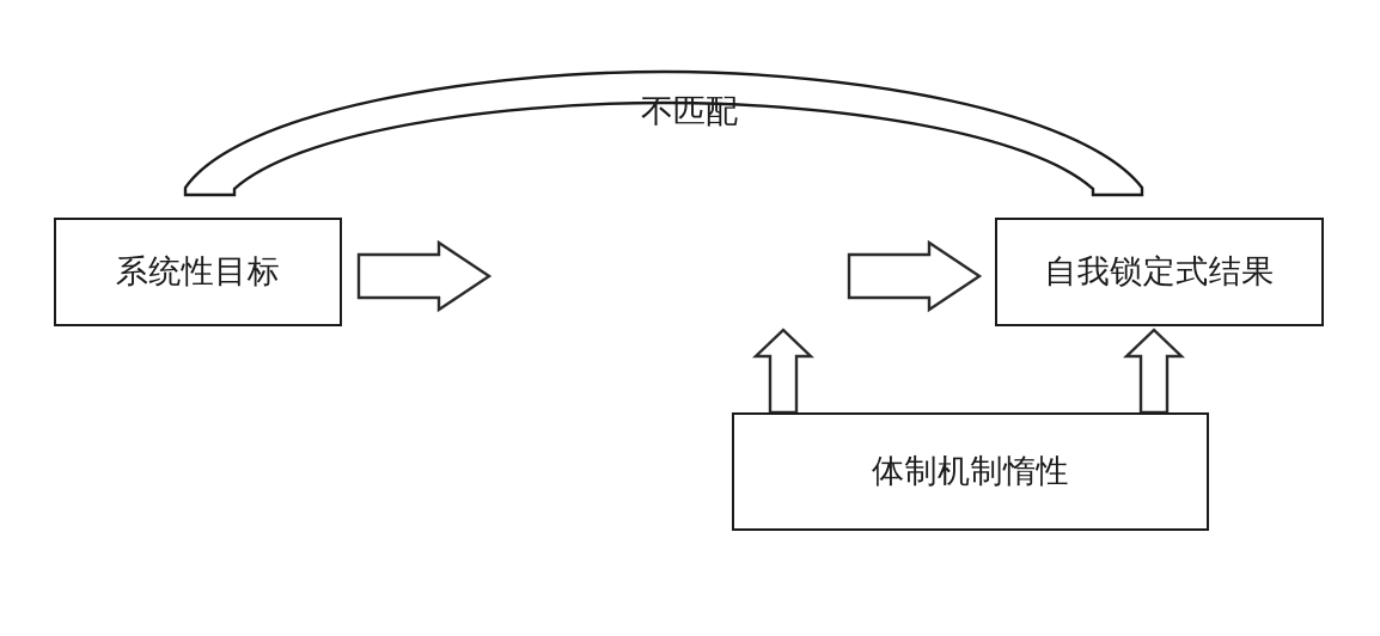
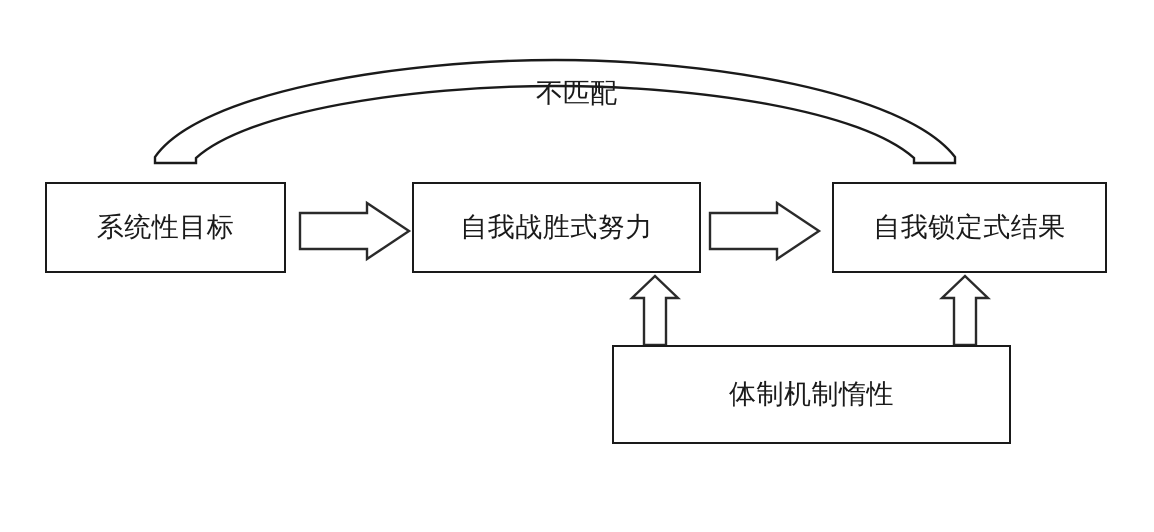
  不匹配
  系统性目标
+ 自我战胜式努力
  自我锁定式结果
  体制机制惰性
